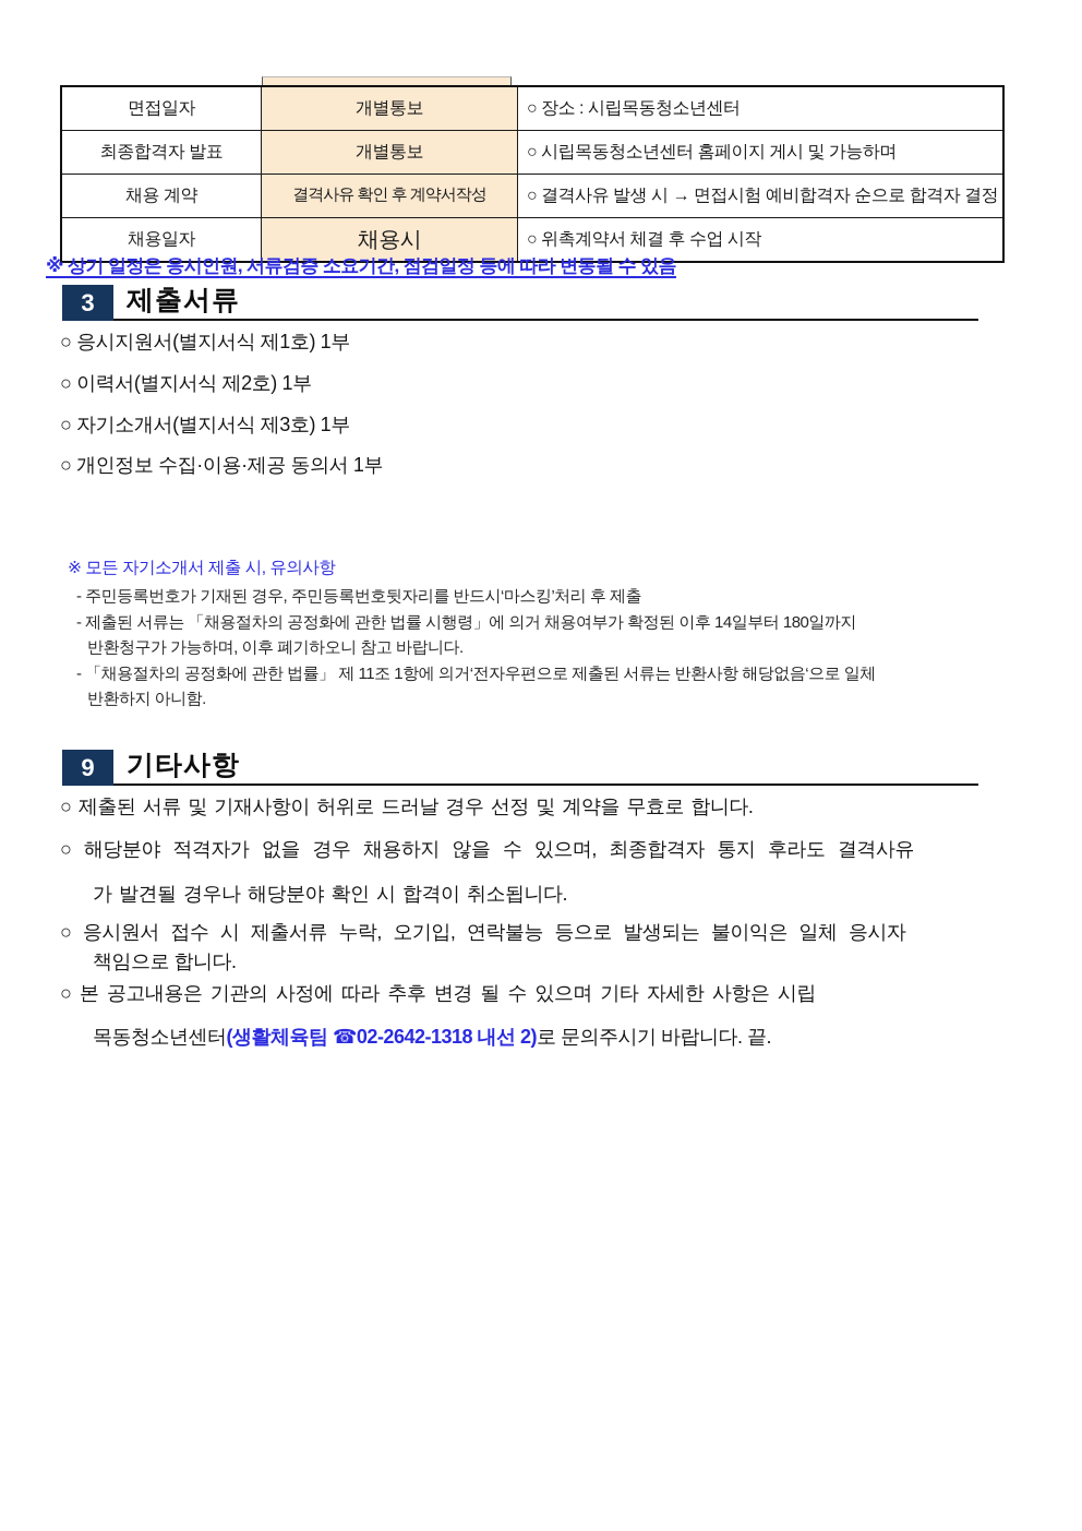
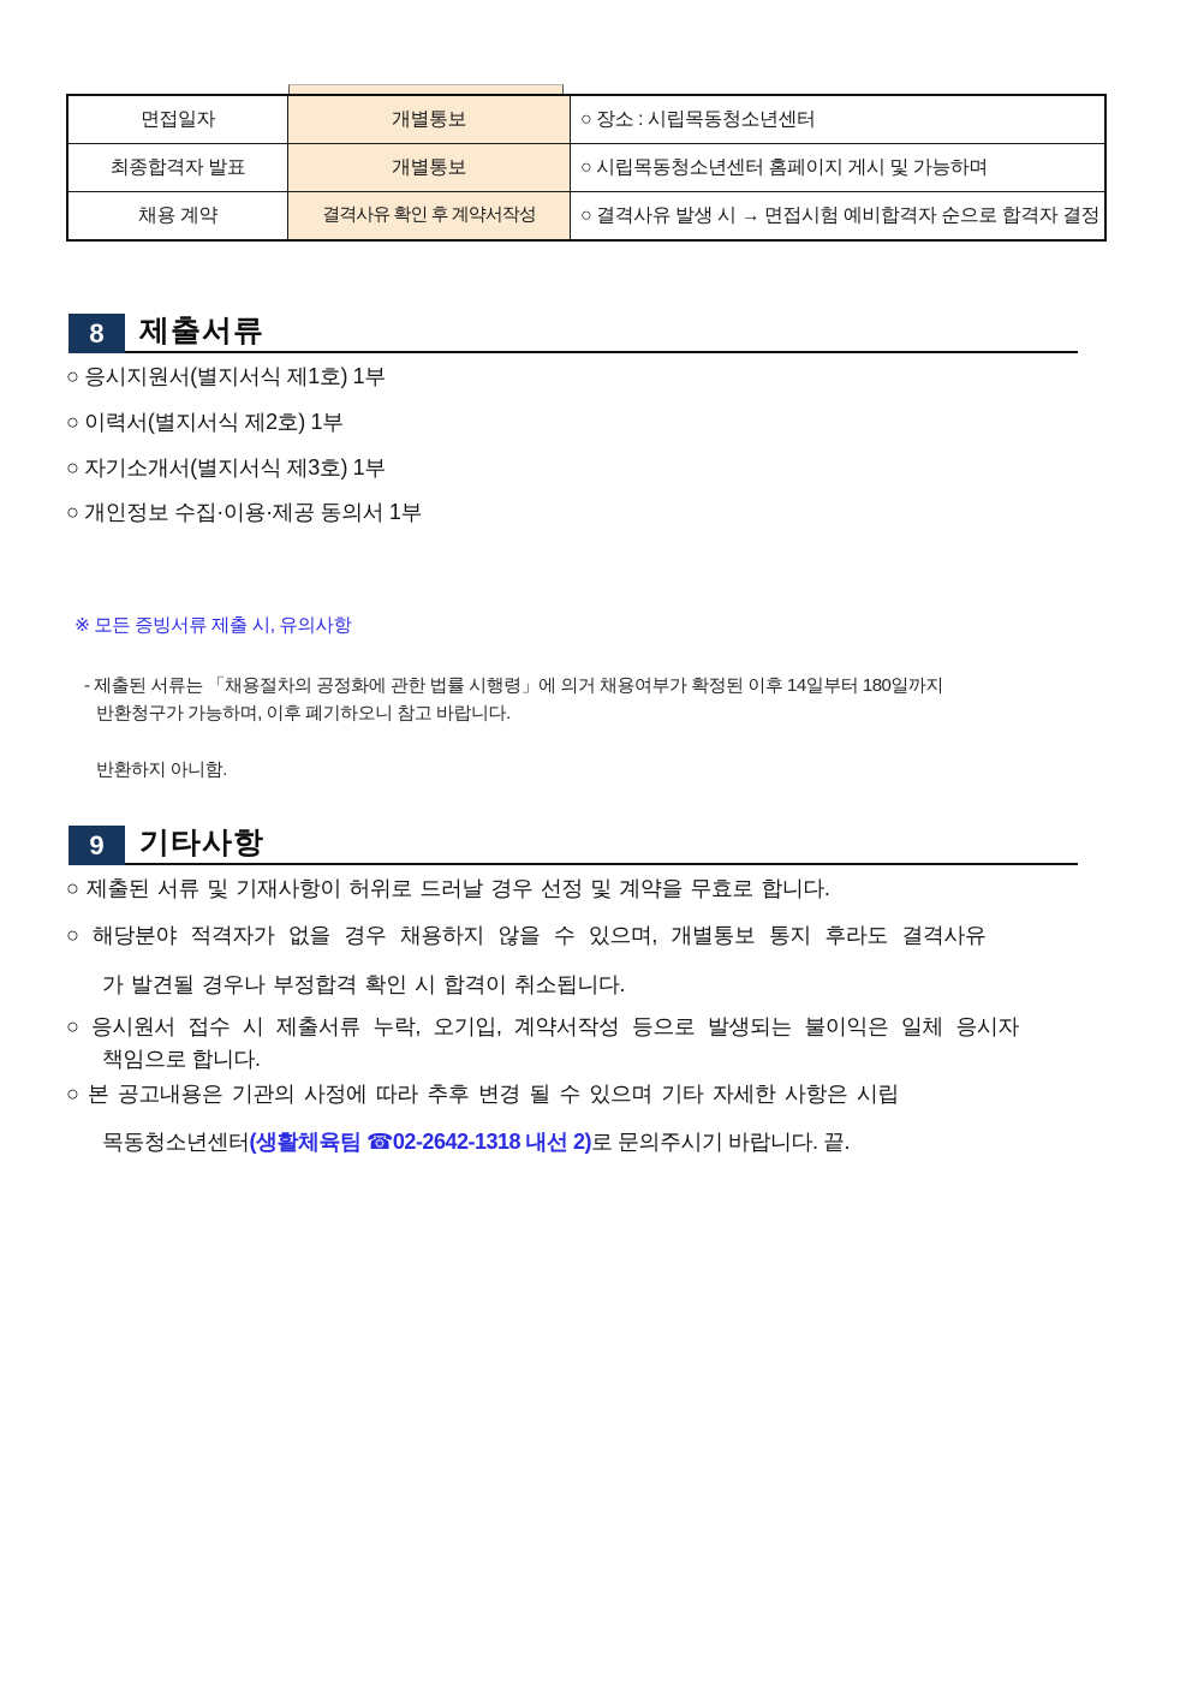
  면접일자	개별통보	○ 장소 : 시립목동청소년센터
  최종합격자 발표	개별통보	○ 시립목동청소년센터 홈페이지 게시 및 가능하며
  채용 계약	결격사유 확인 후 계약서작성	○ 결격사유 발생 시 → 면접시험 예비합격자 순으로 합격자 결정
- 채용일자	채용시	○ 위촉계약서 체결 후 수업 시작
- ※ 상기 일정은 응시인원, 서류검증 소요기간, 점검일정 등에 따라 변동될 수 있음
- 3
+ 8
  제출서류
  ○ 응시지원서(별지서식 제1호) 1부
  ○ 이력서(별지서식 제2호) 1부
  ○ 자기소개서(별지서식 제3호) 1부
  ○ 개인정보 수집·이용·제공 동의서 1부
- ※ 모든 자기소개서 제출 시, 유의사항
+ ※ 모든 증빙서류 제출 시, 유의사항
- - 주민등록번호가 기재된 경우, 주민등록번호뒷자리를 반드시‘마스킹’처리 후 제출
  - 제출된 서류는 「채용절차의 공정화에 관한 법률 시행령」에 의거 채용여부가 확정된 이후 14일부터 180일까지
  반환청구가 가능하며, 이후 폐기하오니 참고 바랍니다.
- - 「채용절차의 공정화에 관한 법률」 제 11조 1항에 의거‘전자우편으로 제출된 서류는 반환사항 해당없음‘으로 일체
  반환하지 아니함.
  9
  기타사항
  ○ 제출된 서류 및 기재사항이 허위로 드러날 경우 선정 및 계약을 무효로 합니다.
- ○ 해당분야 적격자가 없을 경우 채용하지 않을 수 있으며, 최종합격자 통지 후라도 결격사유
+ ○ 해당분야 적격자가 없을 경우 채용하지 않을 수 있으며, 개별통보 통지 후라도 결격사유
- 가 발견될 경우나 해당분야 확인 시 합격이 취소됩니다.
+ 가 발견될 경우나 부정합격 확인 시 합격이 취소됩니다.
- ○ 응시원서 접수 시 제출서류 누락, 오기입, 연락불능 등으로 발생되는 불이익은 일체 응시자
+ ○ 응시원서 접수 시 제출서류 누락, 오기입, 계약서작성 등으로 발생되는 불이익은 일체 응시자
  책임으로 합니다.
  ○ 본 공고내용은 기관의 사정에 따라 추후 변경 될 수 있으며 기타 자세한 사항은 시립
  목동청소년센터(생활체육팀 ☎02-2642-1318 내선 2)로 문의주시기 바랍니다. 끝.
